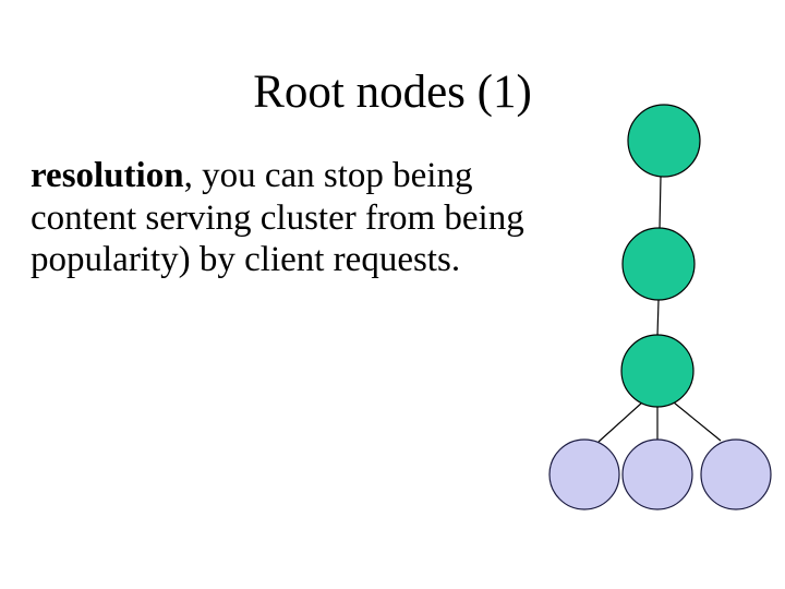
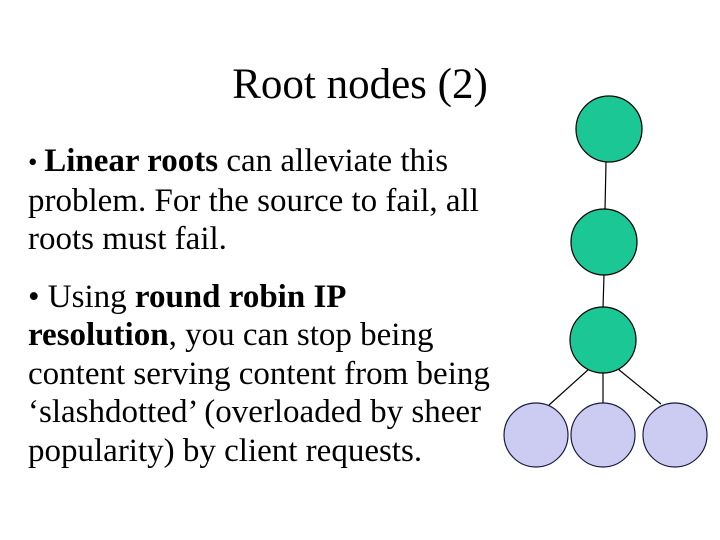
- Root nodes (1)
+ Root nodes (2)
+ • Linear roots can alleviate this
+ problem. For the source to fail, all
+ roots must fail.
+ • Using round robin IP
  resolution, you can stop being
- content serving cluster from being
+ content serving content from being
+ ‘slashdotted’ (overloaded by sheer
  popularity) by client requests.
